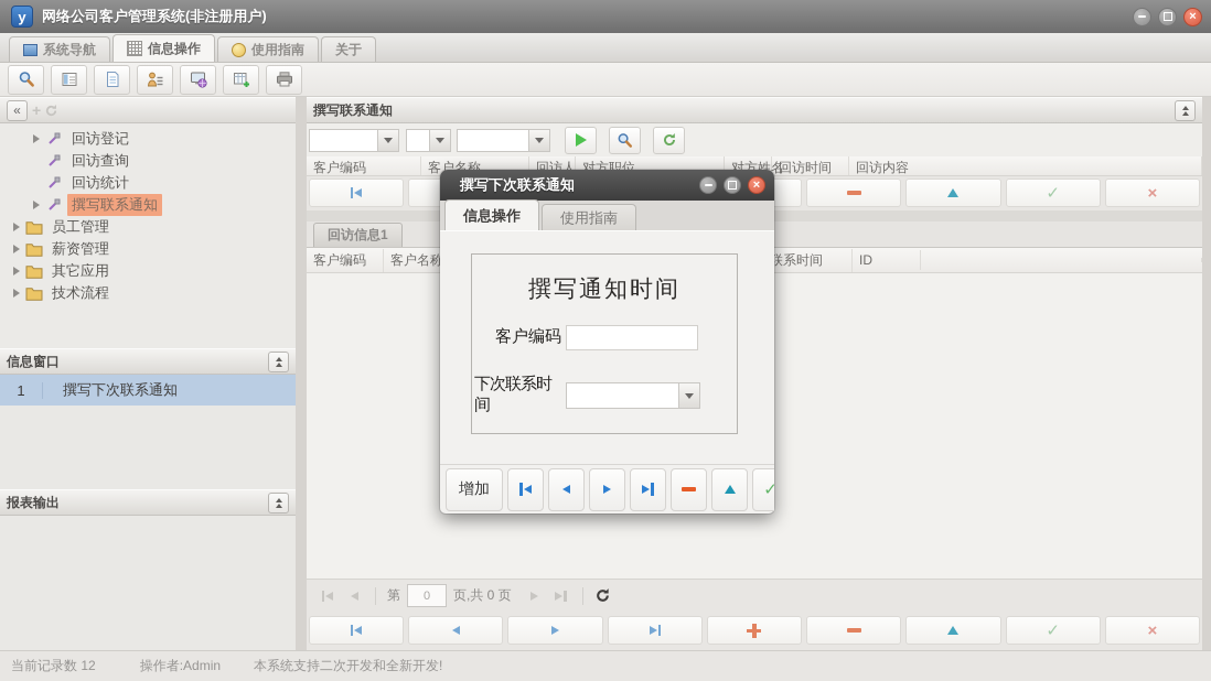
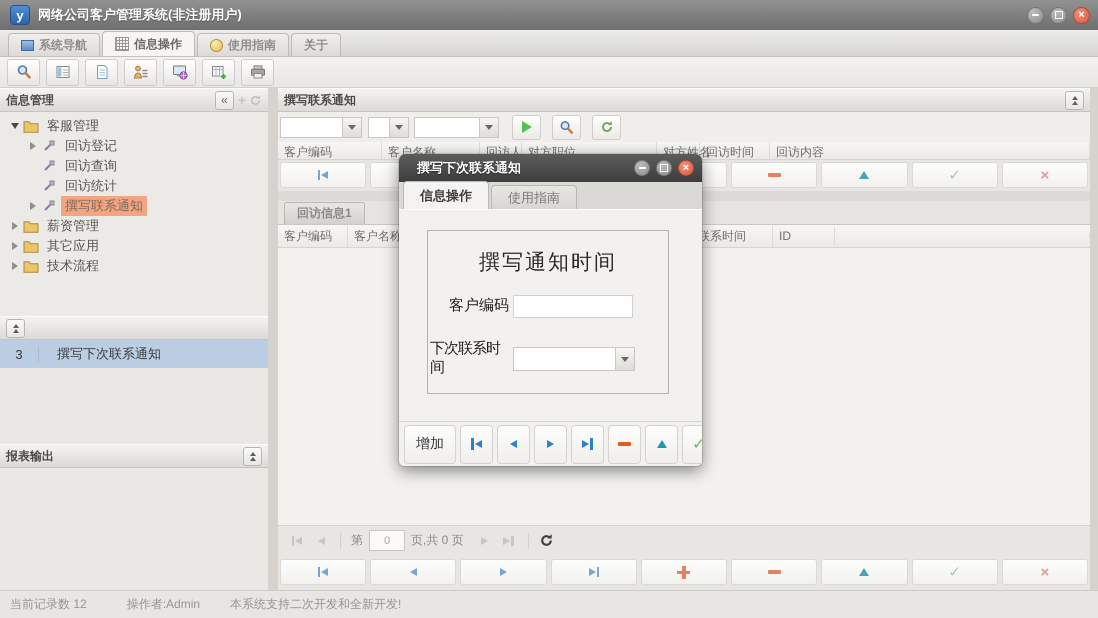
  y
  网络公司客户管理系统(非注册用户)
  ×
  系统导航
  信息操作
  使用指南
  关于
+ 信息管理
  «
  +
+ 客服管理
  回访登记
  回访查询
  回访统计
  撰写联系通知
- 员工管理
  薪资管理
  其它应用
  技术流程
- 信息窗口
- 1
+ 3
  撰写下次联系通知
  报表输出
  撰写联系通知
  客户编码
  客户名称
  回访人
  对方职位
  对方姓名
  回访时间
  回访内容
  ✓
  ×
  回访信息1
  客户编码
  客户名称
  ID
  第
  0
  页,共 0 页
  ✓
  ×
  当前记录数 12
  操作者:Admin
  本系统支持二次开发和全新开发!
  撰写下次联系通知
  ×
  信息操作
  使用指南
  撰写通知时间
  客户编码
  下次联系时间
  增加
  ✓
